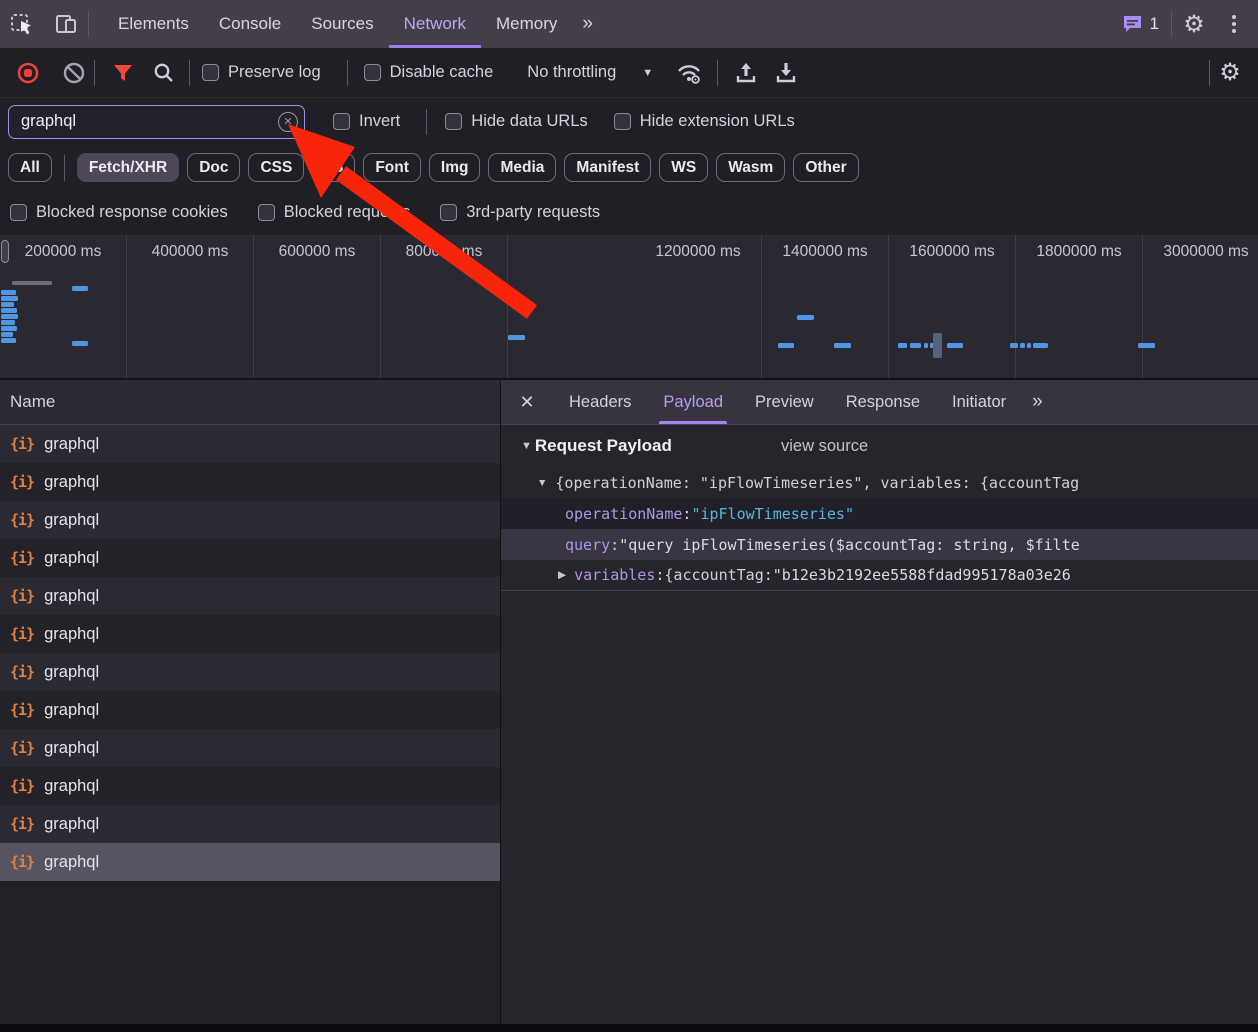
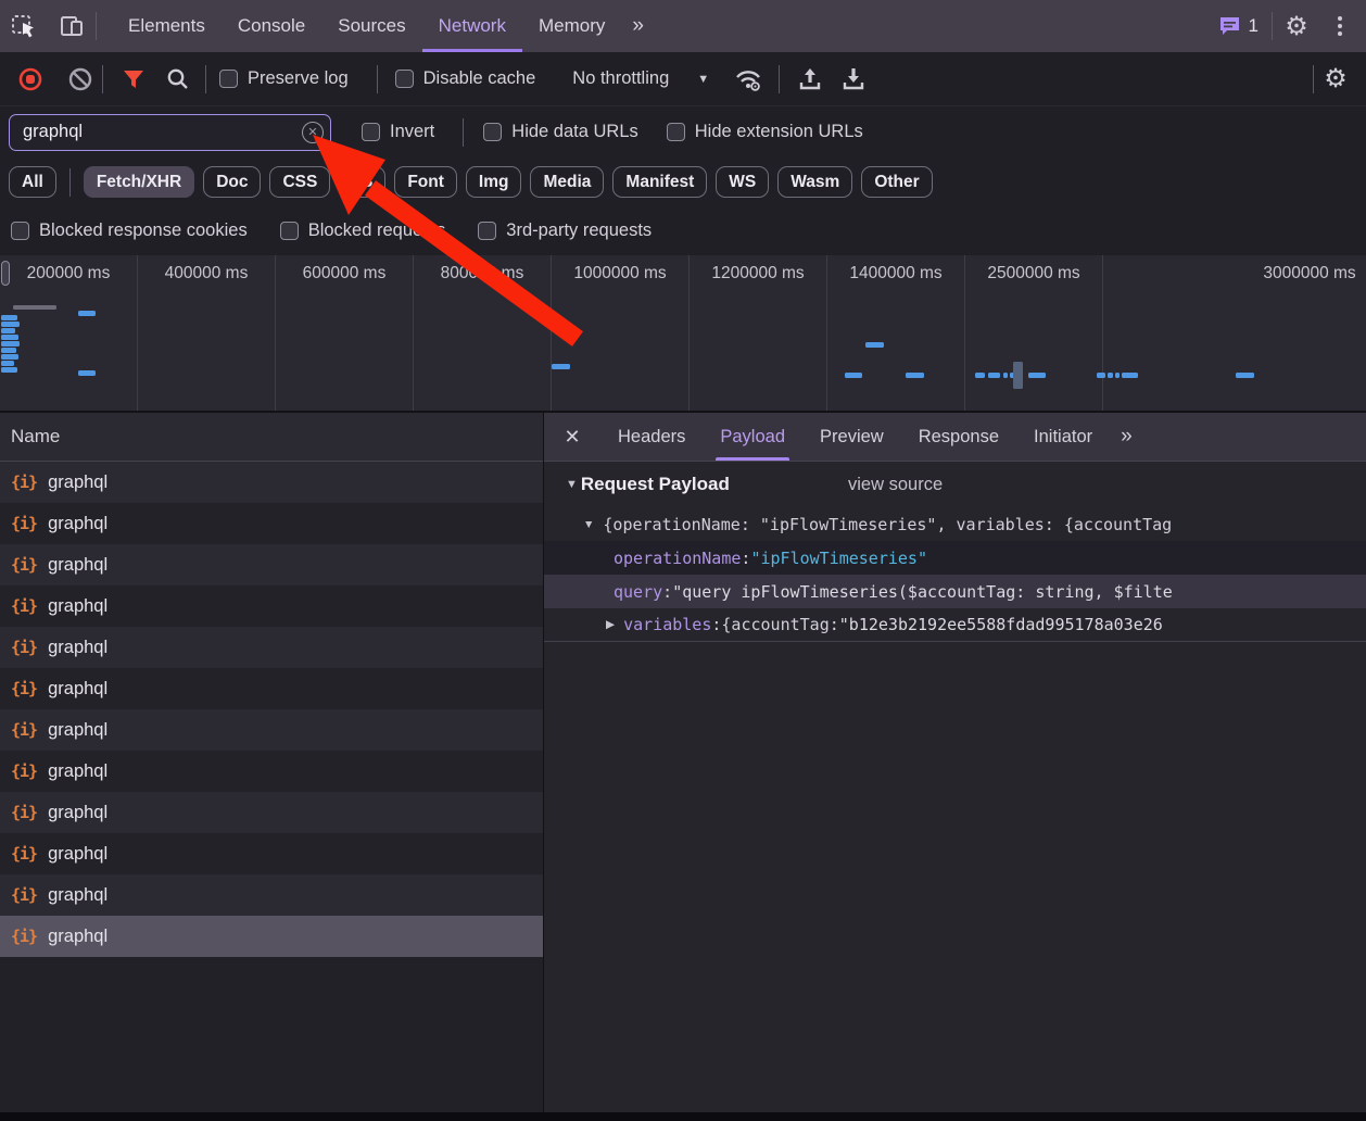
  Elements
  Console
  Sources
  Network
  Memory
  »
  1
  ⚙
  Preserve log
  Disable cache
  No throttling
  ▼
  ⚙
  graphql
  ✕
  Invert
  Hide data URLs
  Hide extension URLs
  All
  Fetch/XHR
  Doc
  CSS
  Font
  Img
  Media
  Manifest
  WS
  Wasm
  Other
  Blocked response cookies
  Blocked requ
  3rd-party requests
  200000 ms
  400000 ms
  600000 ms
+ 1000000 ms
  1200000 ms
  1400000 ms
- 1600000 ms
+ 2500000 ms
- 1800000 ms
  3000000 ms
  Name
  {i}
  graphql
  {i}
  graphql
  {i}
  graphql
  {i}
  graphql
  {i}
  graphql
  {i}
  graphql
  {i}
  graphql
  {i}
  graphql
  {i}
  graphql
  {i}
  graphql
  {i}
  graphql
  {i}
  graphql
  ✕
  Headers
  Payload
  Preview
  Response
  Initiator
  »
  ▼
  Request Payload
  view source
  ▼
  {operationName: "ipFlowTimeseries", variables: {accountTag
  operationName
  :
  "ipFlowTimeseries"
  query
  :
  "query ipFlowTimeseries($accountTag: string, $filte
  ▶
  variables
  :
  {accountTag:
  "b12e3b2192ee5588fdad995178a03e26
